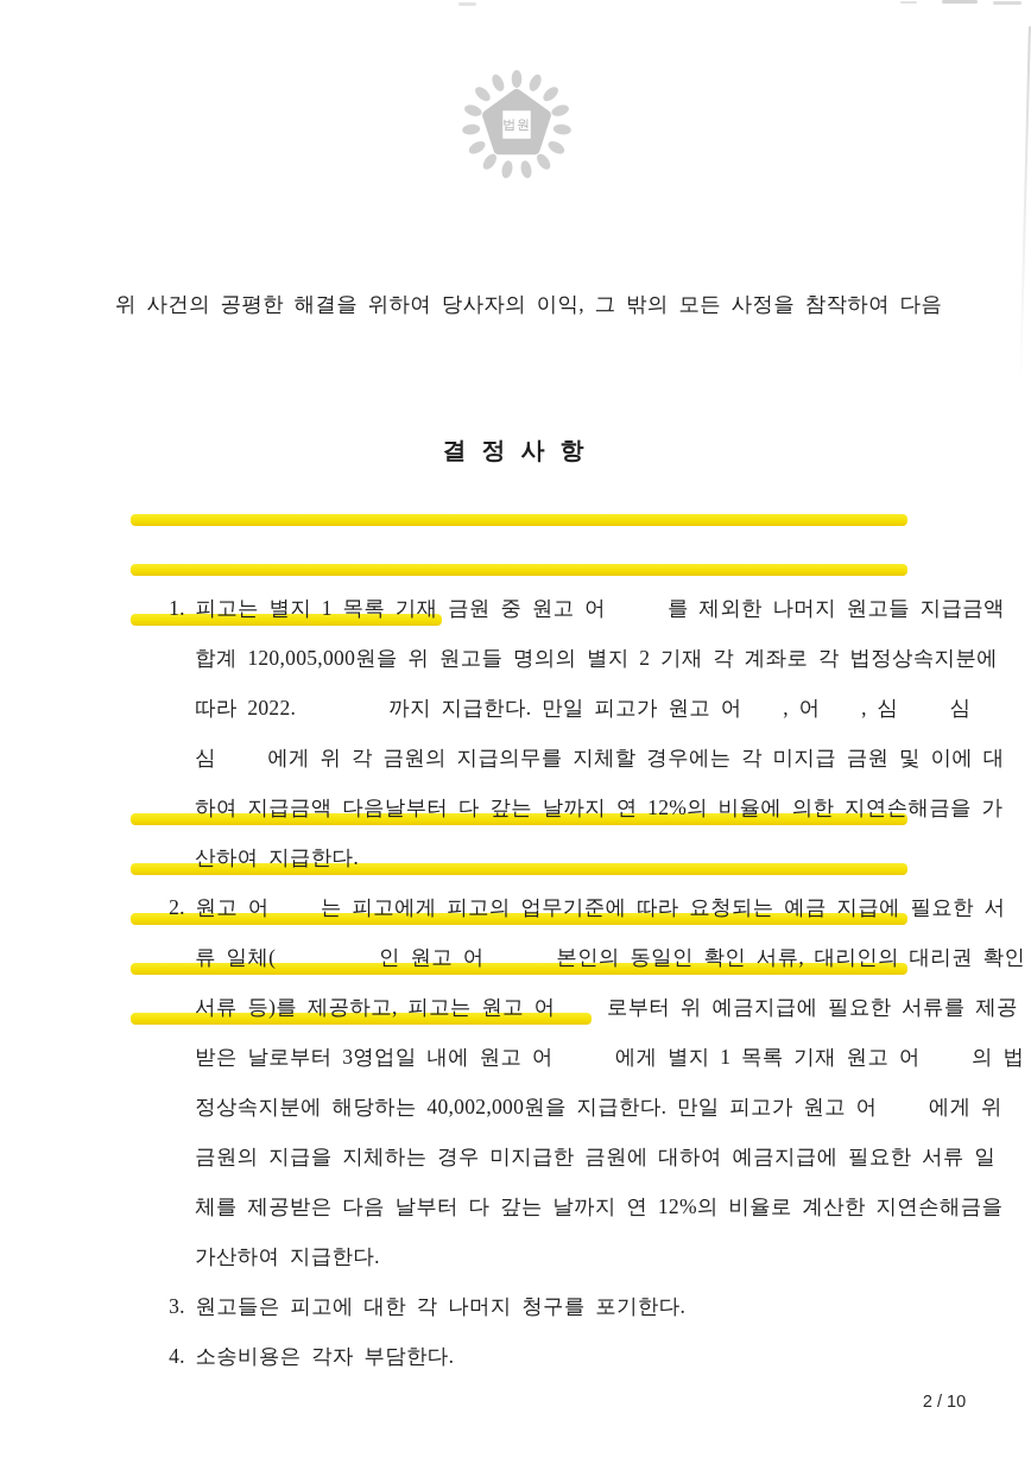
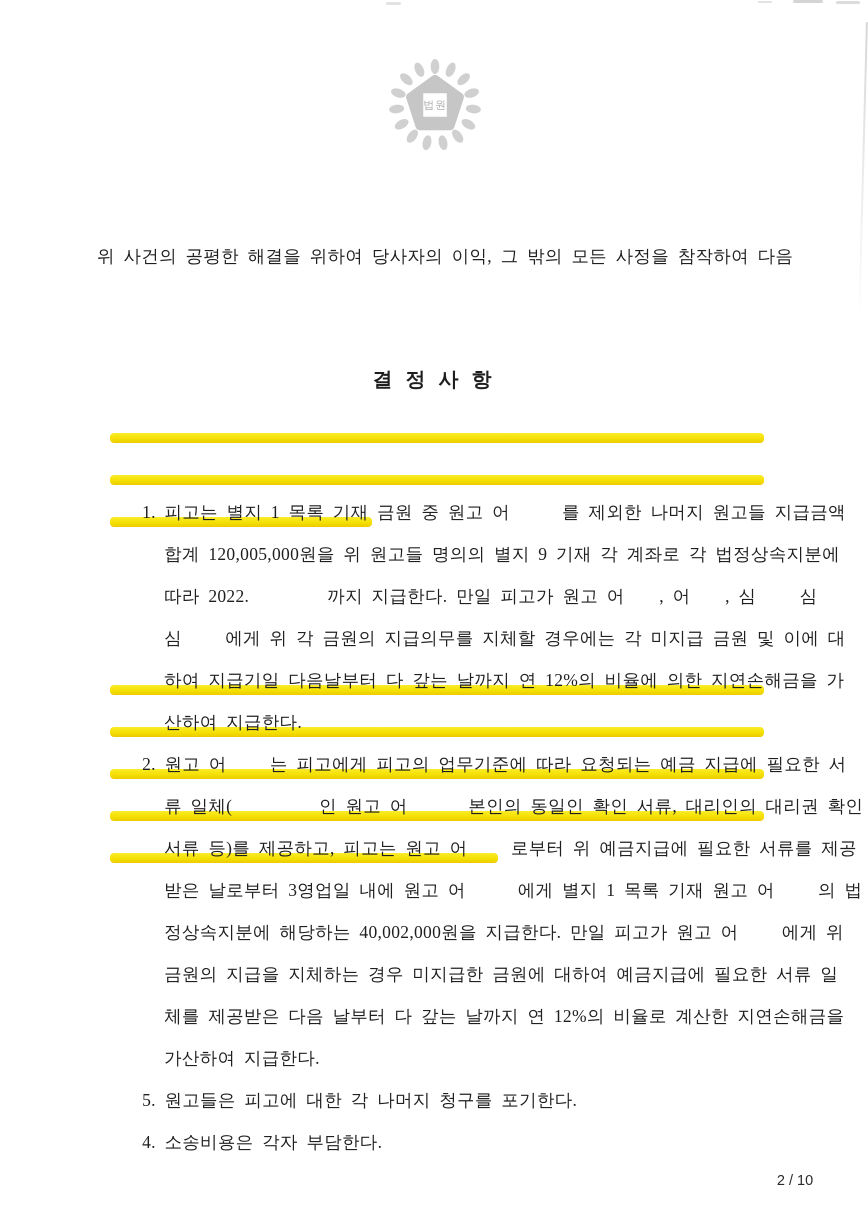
  법원
  위 사건의 공평한 해결을 위하여 당사자의 이익, 그 밖의 모든 사정을 참작하여 다음
  결 정 사 항
  1. 피고는 별지 1 목록 기재 금원 중 원고 어 를 제외한 나머지 원고들 지급금액
- 합계 120,005,000원을 위 원고들 명의의 별지 2 기재 각 계좌로 각 법정상속지분에
+ 합계 120,005,000원을 위 원고들 명의의 별지 9 기재 각 계좌로 각 법정상속지분에
  따라 2022. 까지 지급한다. 만일 피고가 원고 어 , 어 , 심 심
  심 에게 위 각 금원의 지급의무를 지체할 경우에는 각 미지급 금원 및 이에 대
- 하여 지급금액 다음날부터 다 갚는 날까지 연 12%의 비율에 의한 지연손해금을 가
+ 하여 지급기일 다음날부터 다 갚는 날까지 연 12%의 비율에 의한 지연손해금을 가
  산하여 지급한다.
  2. 원고 어 는 피고에게 피고의 업무기준에 따라 요청되는 예금 지급에 필요한 서
  류 일체( 인 원고 어 본인의 동일인 확인 서류, 대리인의 대리권 확인
  서류 등)를 제공하고, 피고는 원고 어 로부터 위 예금지급에 필요한 서류를 제공
  받은 날로부터 3영업일 내에 원고 어 에게 별지 1 목록 기재 원고 어 의 법
  정상속지분에 해당하는 40,002,000원을 지급한다. 만일 피고가 원고 어 에게 위
  금원의 지급을 지체하는 경우 미지급한 금원에 대하여 예금지급에 필요한 서류 일
  체를 제공받은 다음 날부터 다 갚는 날까지 연 12%의 비율로 계산한 지연손해금을
  가산하여 지급한다.
- 3. 원고들은 피고에 대한 각 나머지 청구를 포기한다.
+ 5. 원고들은 피고에 대한 각 나머지 청구를 포기한다.
  4. 소송비용은 각자 부담한다.
  2 / 10
